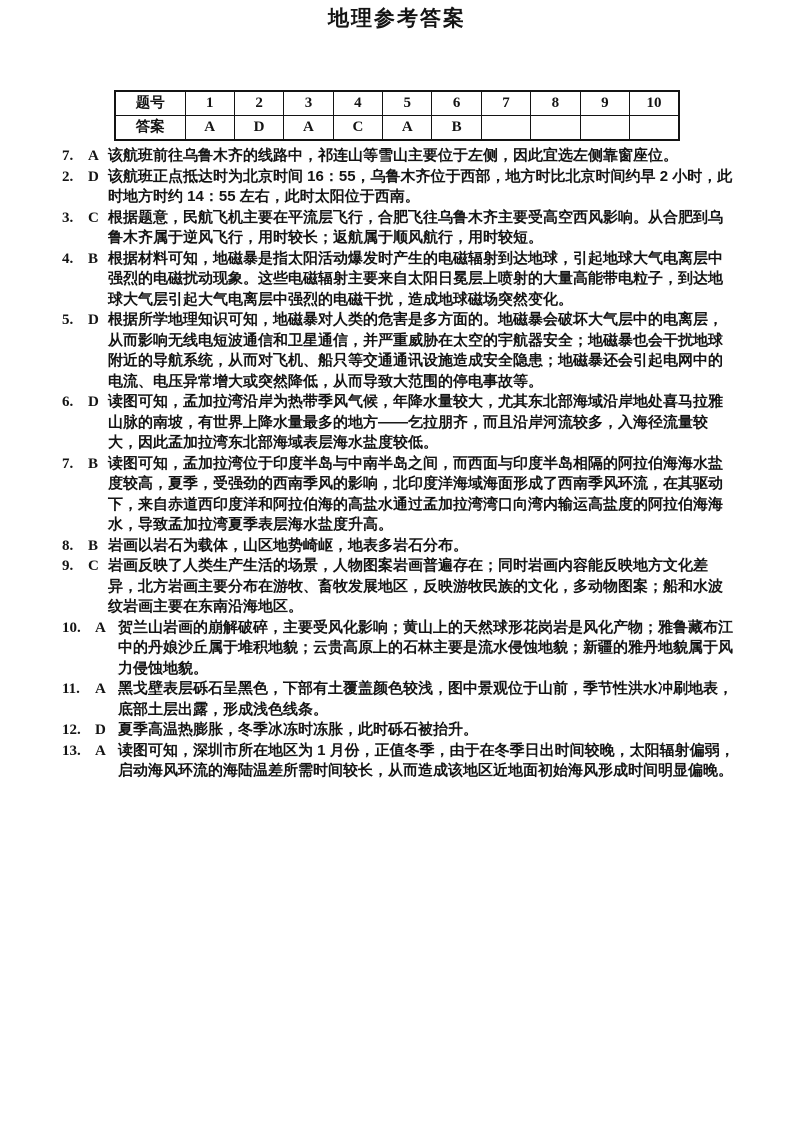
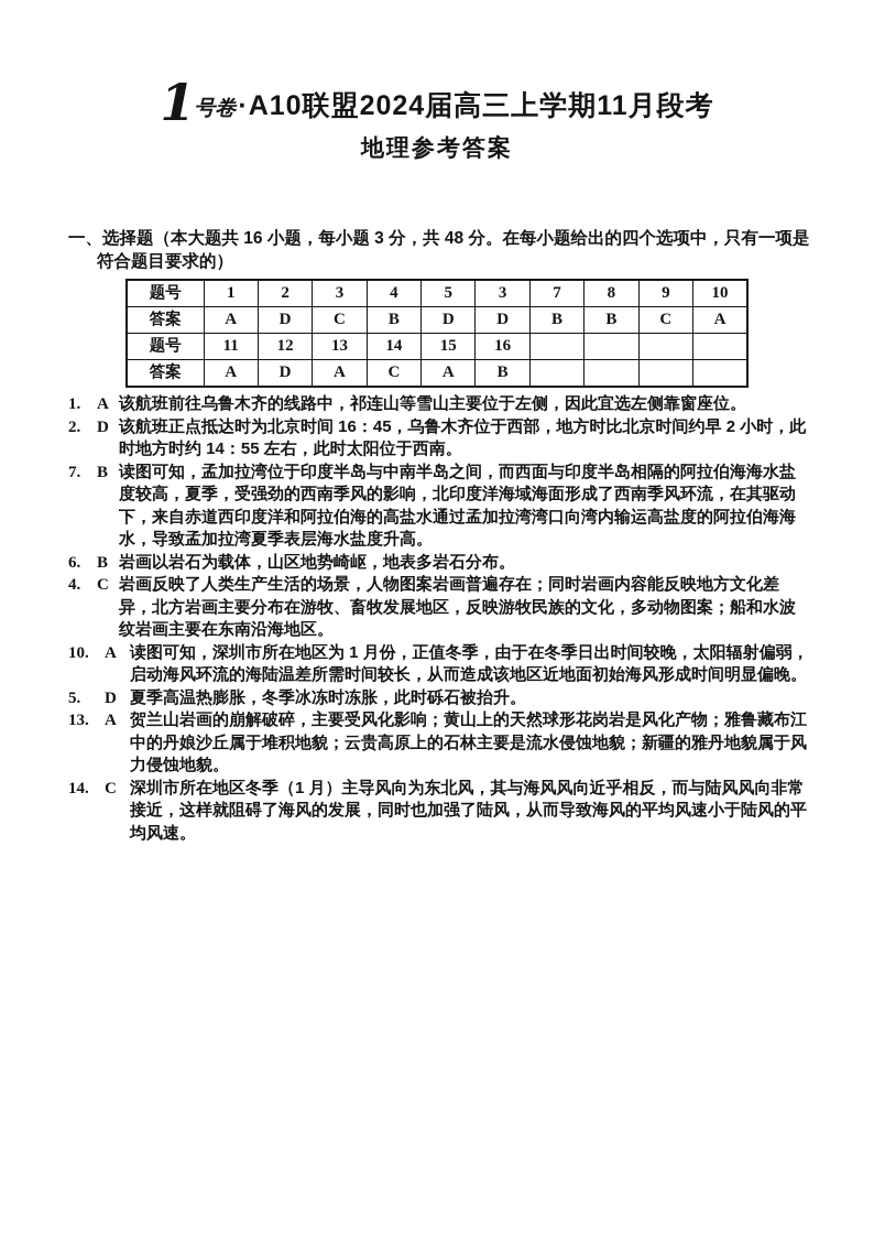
+ 1号卷·A10联盟2024届高三上学期11月段考
  地理参考答案
+ 一、选择题（本大题共 16 小题，每小题 3 分，共 48 分。在每小题给出的四个选项中，只有一项是符合题目要求的）
- 题号	1	2	3	4	5	6	7	8	9	10
+ 题号	1	2	3	4	5	3	7	8	9	10
+ 答案	A	D	C	B	D	D	B	B	C	A
+ 题号	11	12	13	14	15	16
  答案	A	D	A	C	A	B
- 7. A 该航班前往乌鲁木齐的线路中，祁连山等雪山主要位于左侧，因此宜选左侧靠窗座位。
+ 1. A 该航班前往乌鲁木齐的线路中，祁连山等雪山主要位于左侧，因此宜选左侧靠窗座位。
- 2. D 该航班正点抵达时为北京时间 16：55，乌鲁木齐位于西部，地方时比北京时间约早 2 小时，此时地方时约 14：55 左右，此时太阳位于西南。
+ 2. D 该航班正点抵达时为北京时间 16：45，乌鲁木齐位于西部，地方时比北京时间约早 2 小时，此时地方时约 14：55 左右，此时太阳位于西南。
- 3. C 根据题意，民航飞机主要在平流层飞行，合肥飞往乌鲁木齐主要受高空西风影响。从合肥到乌鲁木齐属于逆风飞行，用时较长；返航属于顺风航行，用时较短。
- 4. B 根据材料可知，地磁暴是指太阳活动爆发时产生的电磁辐射到达地球，引起地球大气电离层中强烈的电磁扰动现象。这些电磁辐射主要来自太阳日冕层上喷射的大量高能带电粒子，到达地球大气层引起大气电离层中强烈的电磁干扰，造成地球磁场突然变化。
- 5. D 根据所学地理知识可知，地磁暴对人类的危害是多方面的。地磁暴会破坏大气层中的电离层，从而影响无线电短波通信和卫星通信，并严重威胁在太空的宇航器安全；地磁暴也会干扰地球附近的导航系统，从而对飞机、船只等交通通讯设施造成安全隐患；地磁暴还会引起电网中的电流、电压异常增大或突然降低，从而导致大范围的停电事故等。
- 6. D 读图可知，孟加拉湾沿岸为热带季风气候，年降水量较大，尤其东北部海域沿岸地处喜马拉雅山脉的南坡，有世界上降水量最多的地方——乞拉朋齐，而且沿岸河流较多，入海径流量较大，因此孟加拉湾东北部海域表层海水盐度较低。
  7. B 读图可知，孟加拉湾位于印度半岛与中南半岛之间，而西面与印度半岛相隔的阿拉伯海海水盐度较高，夏季，受强劲的西南季风的影响，北印度洋海域海面形成了西南季风环流，在其驱动下，来自赤道西印度洋和阿拉伯海的高盐水通过孟加拉湾湾口向湾内输运高盐度的阿拉伯海海水，导致孟加拉湾夏季表层海水盐度升高。
- 8. B 岩画以岩石为载体，山区地势崎岖，地表多岩石分布。
+ 6. B 岩画以岩石为载体，山区地势崎岖，地表多岩石分布。
- 9. C 岩画反映了人类生产生活的场景，人物图案岩画普遍存在；同时岩画内容能反映地方文化差异，北方岩画主要分布在游牧、畜牧发展地区，反映游牧民族的文化，多动物图案；船和水波纹岩画主要在东南沿海地区。
+ 4. C 岩画反映了人类生产生活的场景，人物图案岩画普遍存在；同时岩画内容能反映地方文化差异，北方岩画主要分布在游牧、畜牧发展地区，反映游牧民族的文化，多动物图案；船和水波纹岩画主要在东南沿海地区。
- 10. A 贺兰山岩画的崩解破碎，主要受风化影响；黄山上的天然球形花岗岩是风化产物；雅鲁藏布江中的丹娘沙丘属于堆积地貌；云贵高原上的石林主要是流水侵蚀地貌；新疆的雅丹地貌属于风力侵蚀地貌。
+ 10. A 读图可知，深圳市所在地区为 1 月份，正值冬季，由于在冬季日出时间较晚，太阳辐射偏弱，启动海风环流的海陆温差所需时间较长，从而造成该地区近地面初始海风形成时间明显偏晚。
- 11. A 黑戈壁表层砾石呈黑色，下部有土覆盖颜色较浅，图中景观位于山前，季节性洪水冲刷地表，底部土层出露，形成浅色线条。
- 12. D 夏季高温热膨胀，冬季冰冻时冻胀，此时砾石被抬升。
+ 5. D 夏季高温热膨胀，冬季冰冻时冻胀，此时砾石被抬升。
- 13. A 读图可知，深圳市所在地区为 1 月份，正值冬季，由于在冬季日出时间较晚，太阳辐射偏弱，启动海风环流的海陆温差所需时间较长，从而造成该地区近地面初始海风形成时间明显偏晚。
+ 13. A 贺兰山岩画的崩解破碎，主要受风化影响；黄山上的天然球形花岗岩是风化产物；雅鲁藏布江中的丹娘沙丘属于堆积地貌；云贵高原上的石林主要是流水侵蚀地貌；新疆的雅丹地貌属于风力侵蚀地貌。
+ 14. C 深圳市所在地区冬季（1 月）主导风向为东北风，其与海风风向近乎相反，而与陆风风向非常接近，这样就阻碍了海风的发展，同时也加强了陆风，从而导致海风的平均风速小于陆风的平均风速。
